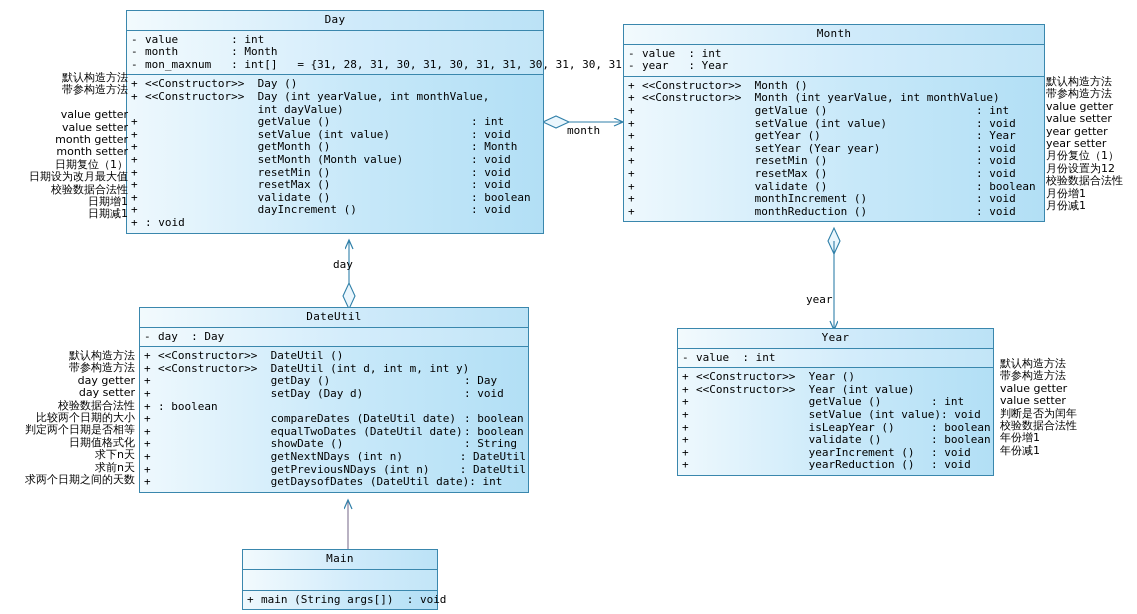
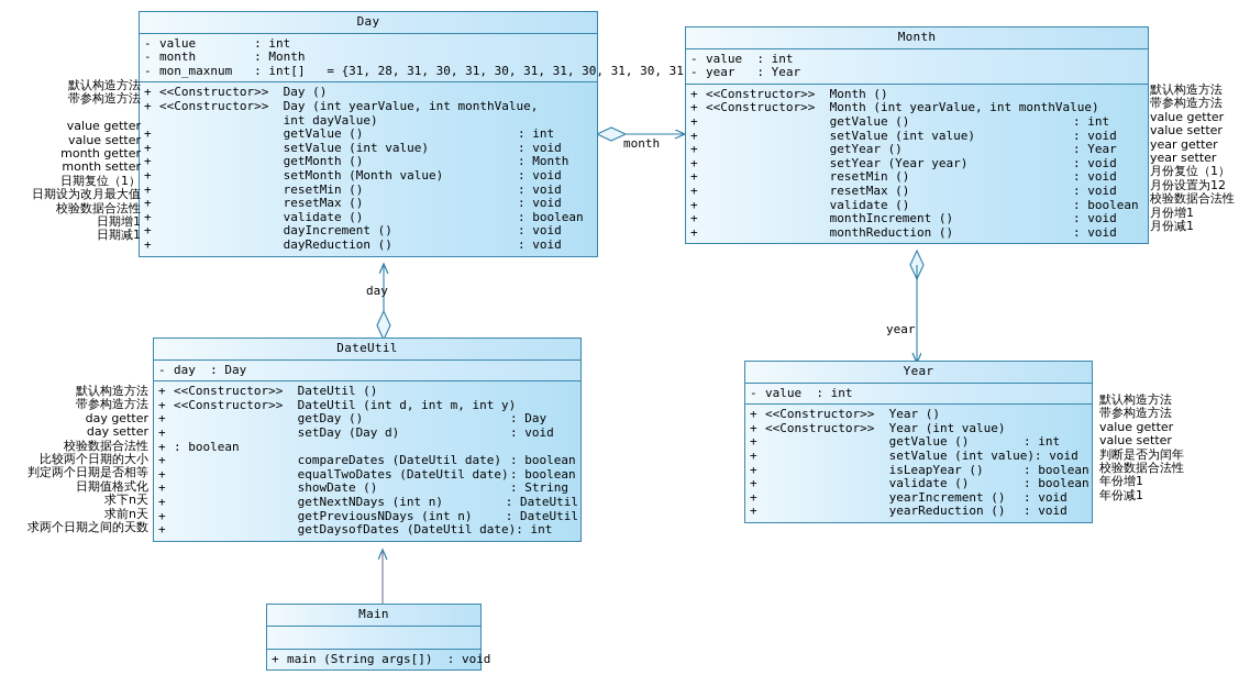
  month
  day
  year
  Day
  -
  value : int
  -
  month : Month
  -
  mon_maxnum : int[] = {31, 28, 31, 30, 31, 30, 31, 31, 30, 31, 30, 31
  +
  <<Constructor>> Day ()
  +
  <<Constructor>> Day (int yearValue, int monthValue,
  int dayValue)
  +
  getValue ()
  : int
  +
  setValue (int value)
  : void
  +
  getMonth ()
  : Month
  +
  setMonth (Month value)
  : void
  +
  resetMin ()
  : void
  +
  resetMax ()
  : void
  +
  validate ()
  : boolean
  +
  dayIncrement ()
  : void
  +
+ dayReduction ()
  : void
  Month
  -
  value : int
  -
  year : Year
  +
  <<Constructor>> Month ()
  +
  <<Constructor>> Month (int yearValue, int monthValue)
  +
  getValue ()
  : int
  +
  setValue (int value)
  : void
  +
  getYear ()
  : Year
  +
  setYear (Year year)
  : void
  +
  resetMin ()
  : void
  +
  resetMax ()
  : void
  +
  validate ()
  : boolean
  +
  monthIncrement ()
  : void
  +
  monthReduction ()
  : void
  DateUtil
  -
  day : Day
  +
  <<Constructor>> DateUtil ()
  +
  <<Constructor>> DateUtil (int d, int m, int y)
  +
  getDay ()
  : Day
  +
  setDay (Day d)
  : void
  +
  : boolean
  +
  compareDates (DateUtil date)
  : boolean
  +
  equalTwoDates (DateUtil date)
  : boolean
  +
  showDate ()
  : String
  +
  getNextNDays (int n)
  : DateUtil
  +
  getPreviousNDays (int n)
  : DateUtil
  +
  getDaysofDates (DateUtil date)
  : int
  Year
  -
  value : int
  +
  <<Constructor>> Year ()
  +
  <<Constructor>> Year (int value)
  +
  getValue ()
  : int
  +
  setValue (int value)
  : void
  +
  isLeapYear ()
  : boolean
  +
  validate ()
  : boolean
  +
  yearIncrement ()
  : void
  +
  yearReduction ()
  : void
  Main
  +
  main (String args[])
  : void
  默认构造方法
  带参构造方法
  value getter
  value setter
  month getter
  month setter
  日期复位（1）
  日期设为改月最大值
  校验数据合法性
  日期增1
  日期减1
  默认构造方法
  带参构造方法
  value getter
  value setter
  year getter
  year setter
  月份复位（1）
  月份设置为12
  校验数据合法性
  月份增1
  月份减1
  默认构造方法
  带参构造方法
  day getter
  day setter
  校验数据合法性
  比较两个日期的大小
  判定两个日期是否相等
  日期值格式化
  求下n天
  求前n天
  求两个日期之间的天数
  默认构造方法
  带参构造方法
  value getter
  value setter
  判断是否为闰年
  校验数据合法性
  年份增1
  年份减1
